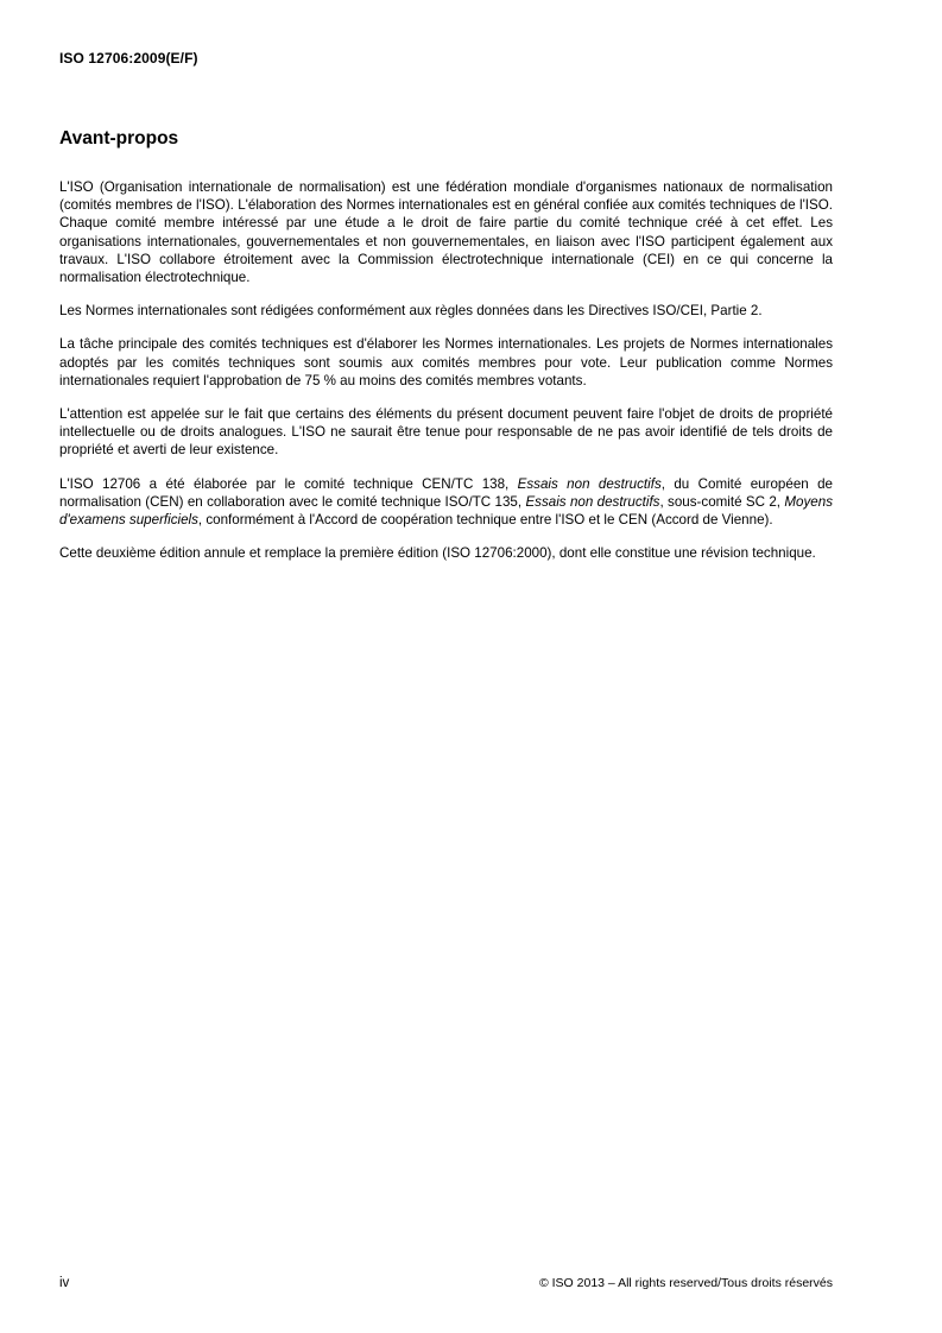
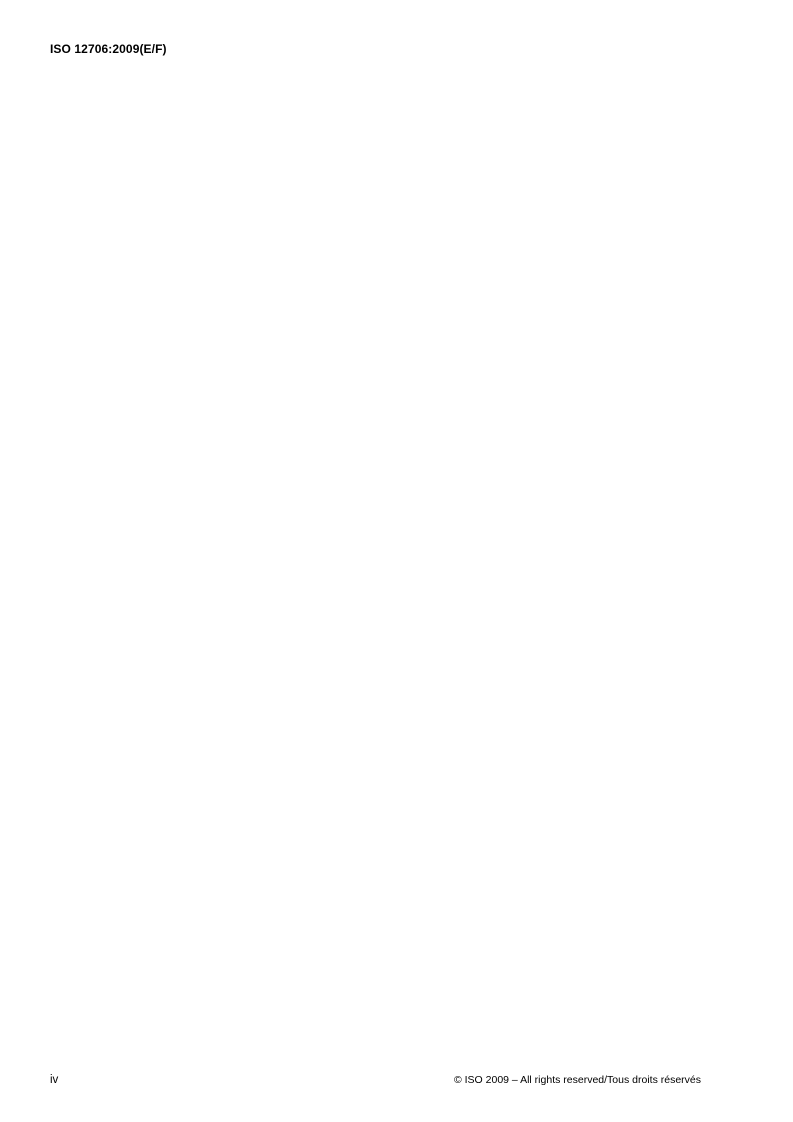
  ISO 12706:2009(E/F)
- Avant-propos
- L'ISO (Organisation internationale de normalisation) est une fédération mondiale d'organismes nationaux de normalisation (comités membres de l'ISO). L'élaboration des Normes internationales est en général confiée aux comités techniques de l'ISO. Chaque comité membre intéressé par une étude a le droit de faire partie du comité technique créé à cet effet. Les organisations internationales, gouvernementales et non gouvernementales, en liaison avec l'ISO participent également aux travaux. L'ISO collabore étroitement avec la Commission électrotechnique internationale (CEI) en ce qui concerne la normalisation électrotechnique.
- Les Normes internationales sont rédigées conformément aux règles données dans les Directives ISO/CEI, Partie 2.
- La tâche principale des comités techniques est d'élaborer les Normes internationales. Les projets de Normes internationales adoptés par les comités techniques sont soumis aux comités membres pour vote. Leur publication comme Normes internationales requiert l'approbation de 75 % au moins des comités membres votants.
- L'attention est appelée sur le fait que certains des éléments du présent document peuvent faire l'objet de droits de propriété intellectuelle ou de droits analogues. L'ISO ne saurait être tenue pour responsable de ne pas avoir identifié de tels droits de propriété et averti de leur existence.
- L'ISO 12706 a été élaborée par le comité technique CEN/TC 138, Essais non destructifs, du Comité européen de normalisation (CEN) en collaboration avec le comité technique ISO/TC 135, Essais non destructifs, sous-comité SC 2, Moyens d'examens superficiels, conformément à l'Accord de coopération technique entre l'ISO et le CEN (Accord de Vienne).
- Cette deuxième édition annule et remplace la première édition (ISO 12706:2000), dont elle constitue une révision technique.
  iv
- © ISO 2013 – All rights reserved/Tous droits réservés
+ © ISO 2009 – All rights reserved/Tous droits réservés
